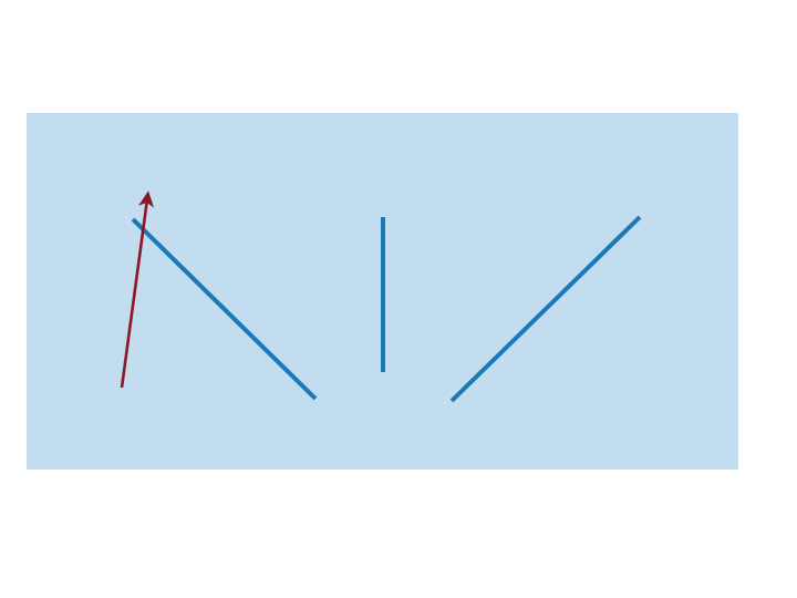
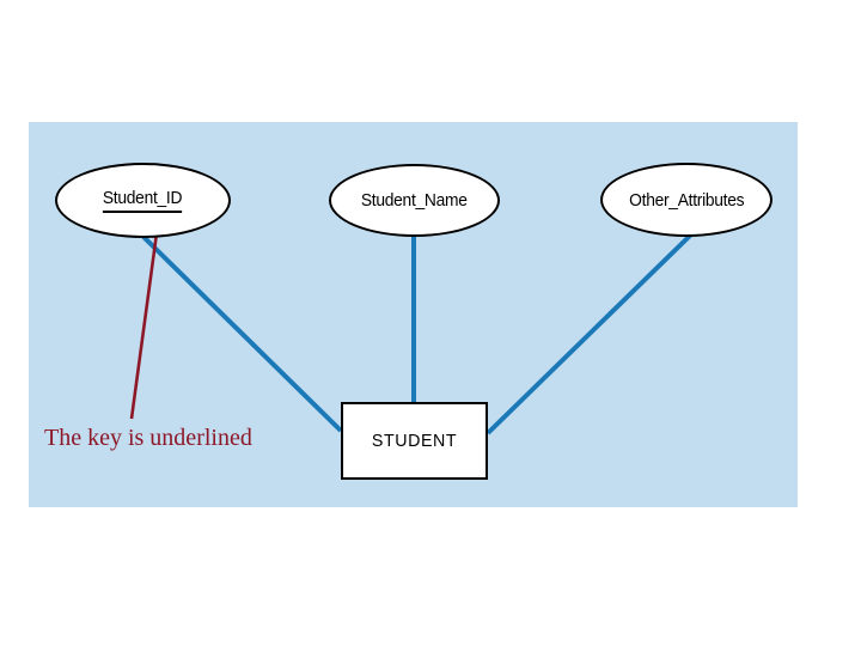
+ Student_ID
+ Student_Name
+ Other_Attributes
+ STUDENT
+ The key is underlined
